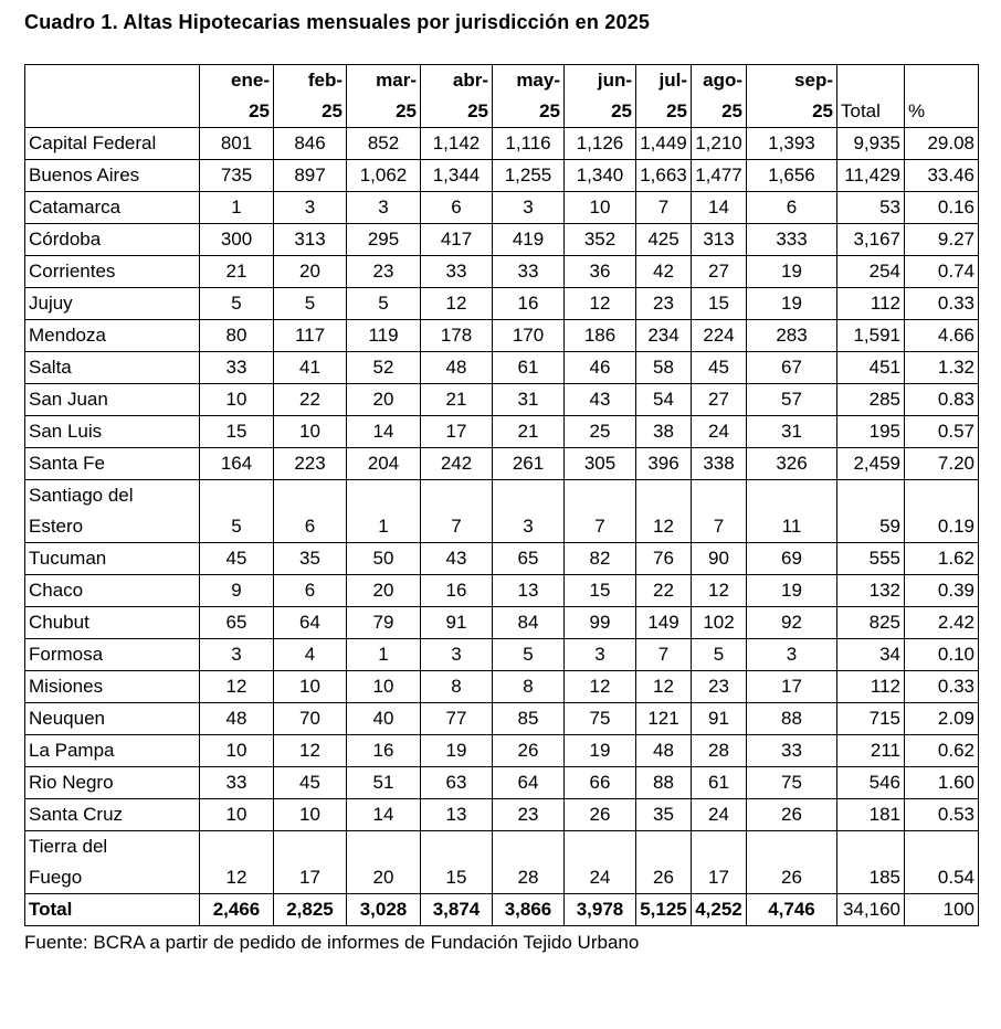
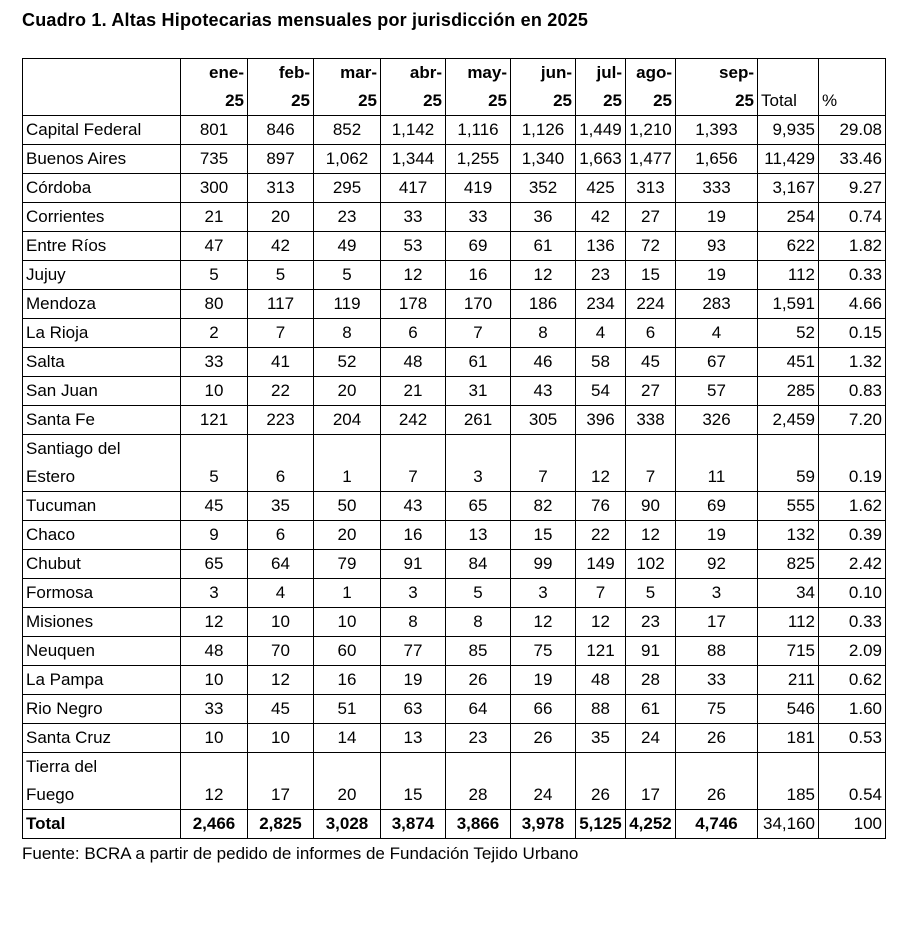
  Cuadro 1. Altas Hipotecarias mensuales por jurisdicción en 2025
  	ene-25	feb-25	mar-25	abr-25	may-25	jun-25	jul-25	ago-25	sep-25	Total	%
  Capital Federal	801	846	852	1,142	1,116	1,126	1,449	1,210	1,393	9,935	29.08
  Buenos Aires	735	897	1,062	1,344	1,255	1,340	1,663	1,477	1,656	11,429	33.46
- Catamarca	1	3	3	6	3	10	7	14	6	53	0.16
  Córdoba	300	313	295	417	419	352	425	313	333	3,167	9.27
  Corrientes	21	20	23	33	33	36	42	27	19	254	0.74
+ Entre Ríos	47	42	49	53	69	61	136	72	93	622	1.82
  Jujuy	5	5	5	12	16	12	23	15	19	112	0.33
  Mendoza	80	117	119	178	170	186	234	224	283	1,591	4.66
+ La Rioja	2	7	8	6	7	8	4	6	4	52	0.15
  Salta	33	41	52	48	61	46	58	45	67	451	1.32
  San Juan	10	22	20	21	31	43	54	27	57	285	0.83
- San Luis	15	10	14	17	21	25	38	24	31	195	0.57
- Santa Fe	164	223	204	242	261	305	396	338	326	2,459	7.20
+ Santa Fe	121	223	204	242	261	305	396	338	326	2,459	7.20
  Santiago delEstero	5	6	1	7	3	7	12	7	11	59	0.19
  Tucuman	45	35	50	43	65	82	76	90	69	555	1.62
  Chaco	9	6	20	16	13	15	22	12	19	132	0.39
  Chubut	65	64	79	91	84	99	149	102	92	825	2.42
  Formosa	3	4	1	3	5	3	7	5	3	34	0.10
  Misiones	12	10	10	8	8	12	12	23	17	112	0.33
- Neuquen	48	70	40	77	85	75	121	91	88	715	2.09
+ Neuquen	48	70	60	77	85	75	121	91	88	715	2.09
  La Pampa	10	12	16	19	26	19	48	28	33	211	0.62
  Rio Negro	33	45	51	63	64	66	88	61	75	546	1.60
  Santa Cruz	10	10	14	13	23	26	35	24	26	181	0.53
  Tierra delFuego	12	17	20	15	28	24	26	17	26	185	0.54
  Total	2,466	2,825	3,028	3,874	3,866	3,978	5,125	4,252	4,746	34,160	100
  Fuente: BCRA a partir de pedido de informes de Fundación Tejido Urbano
